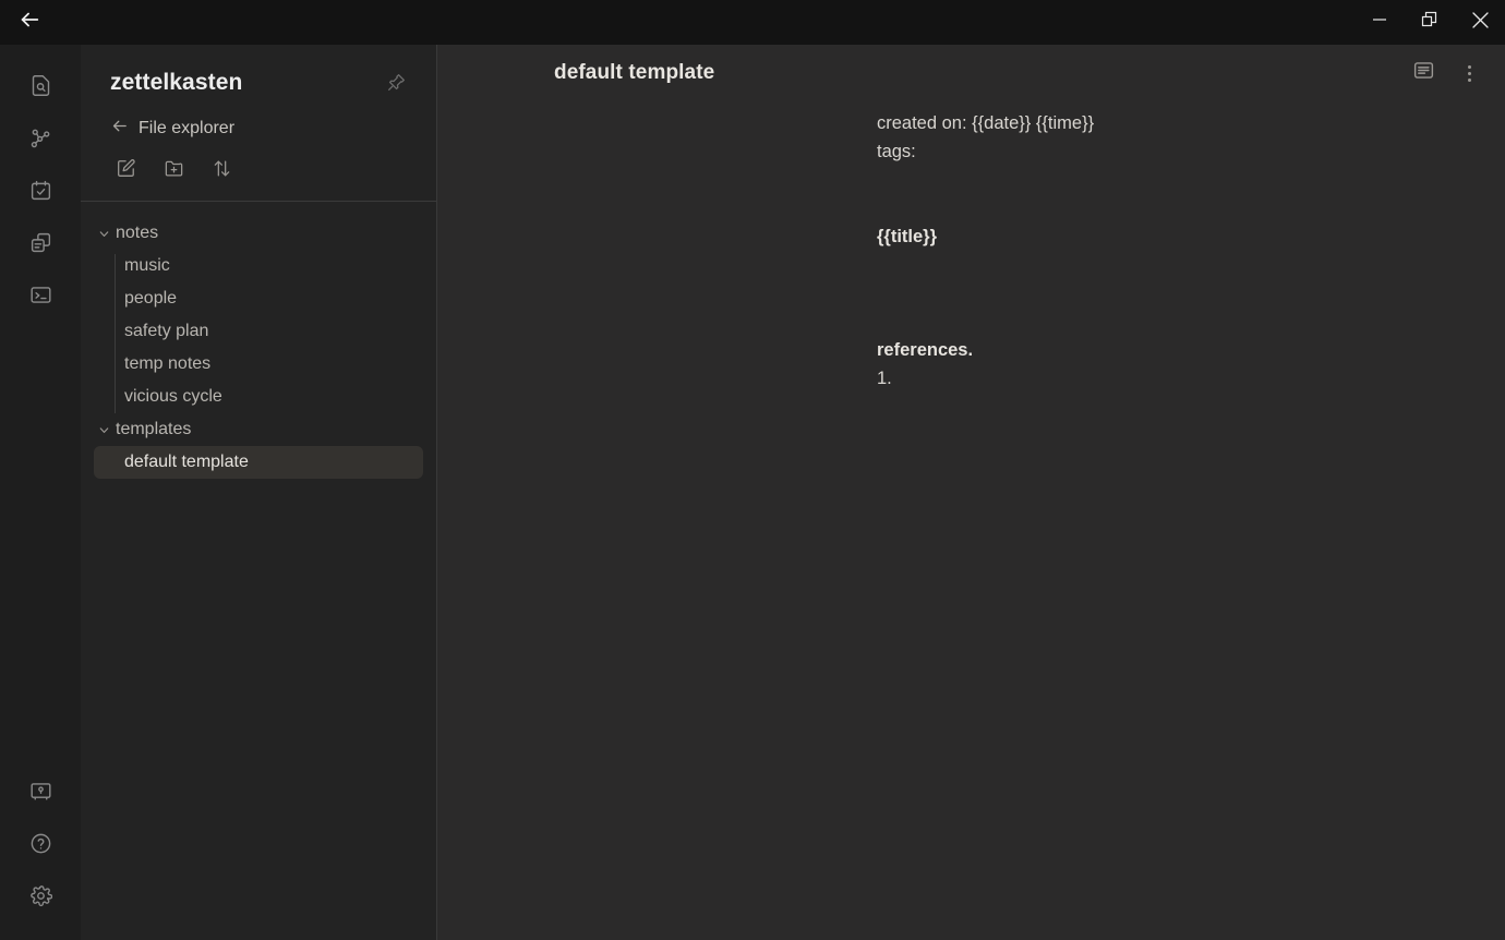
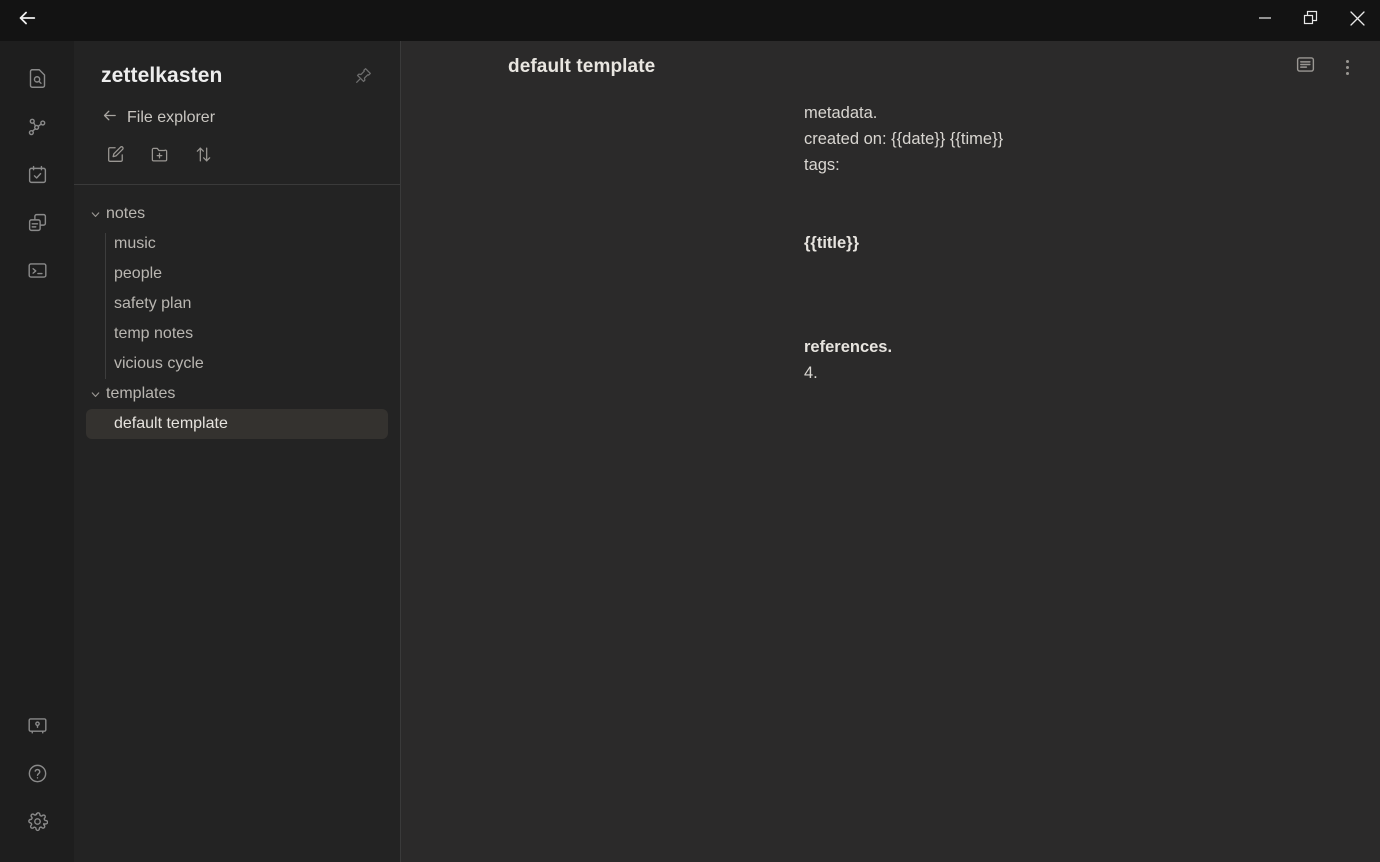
  zettelkasten
  File explorer
  notes
  music
  people
  safety plan
  temp notes
  vicious cycle
  templates
  default template
  default template
+ metadata.
  created on: {{date}} {{time}}
  tags:
  {{title}}
  references.
- 1.
+ 4.
